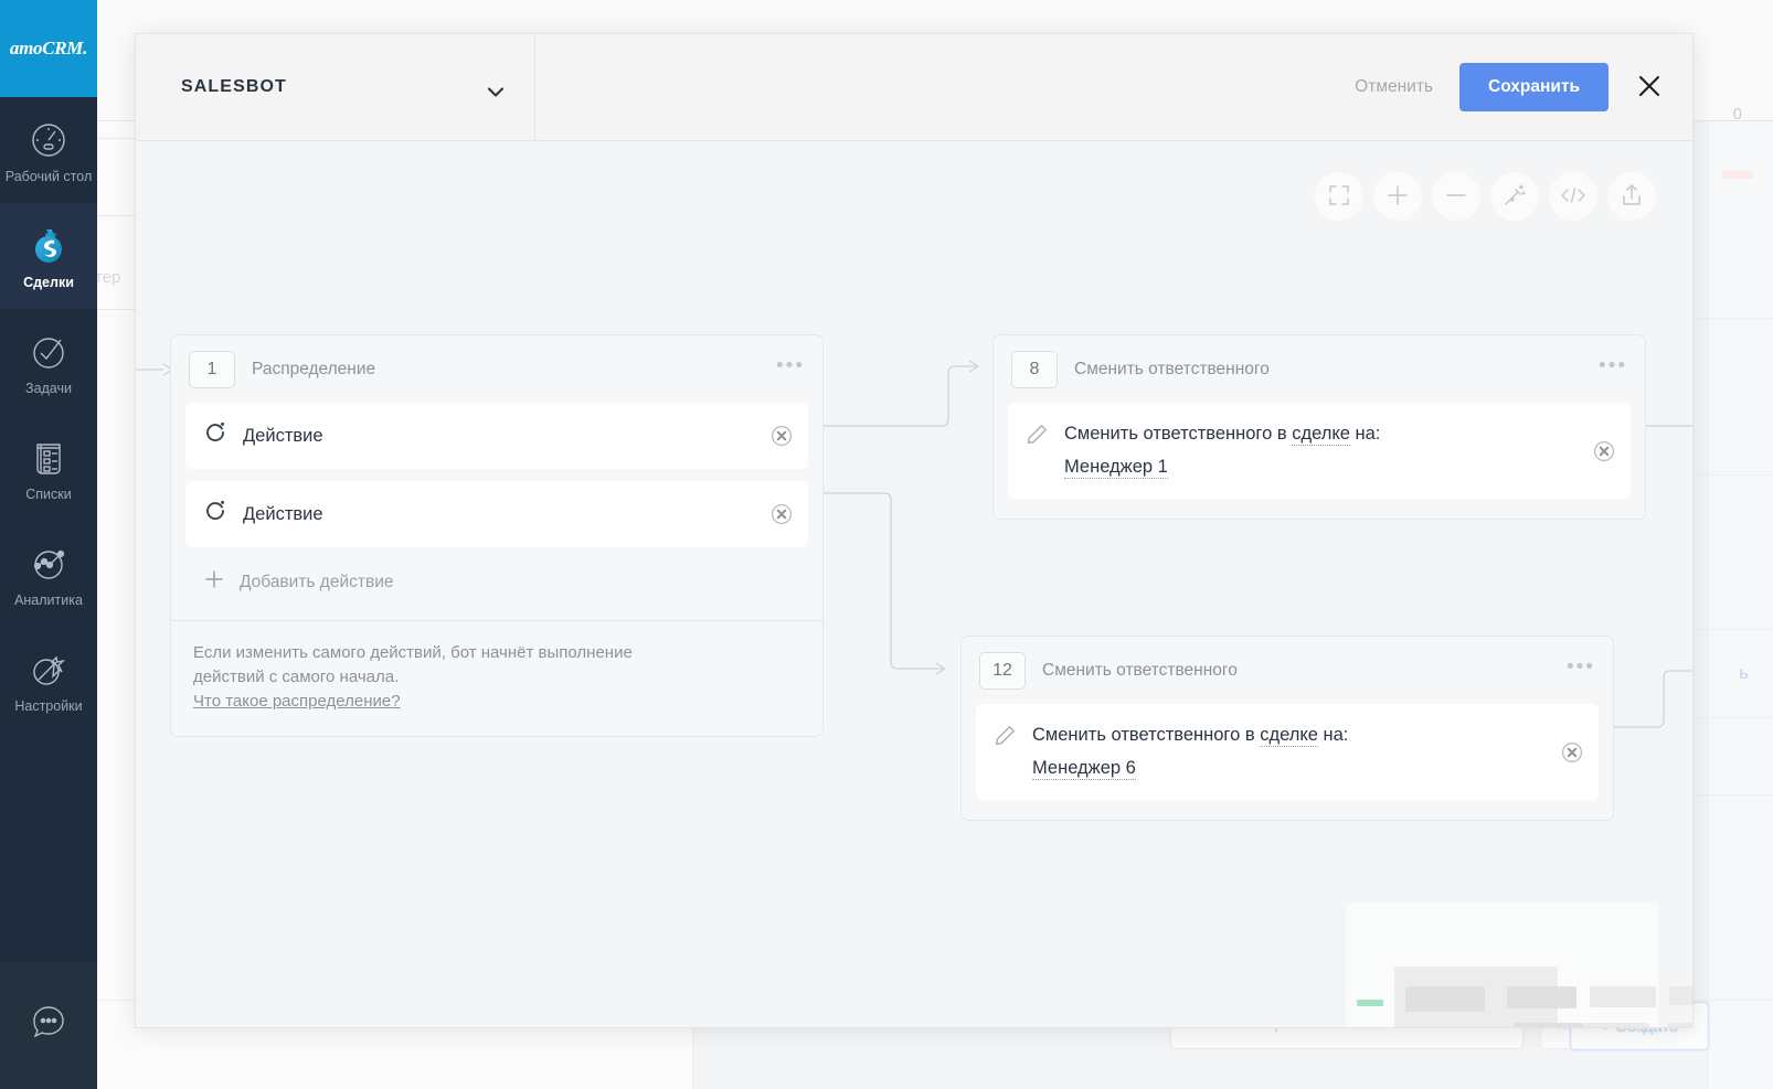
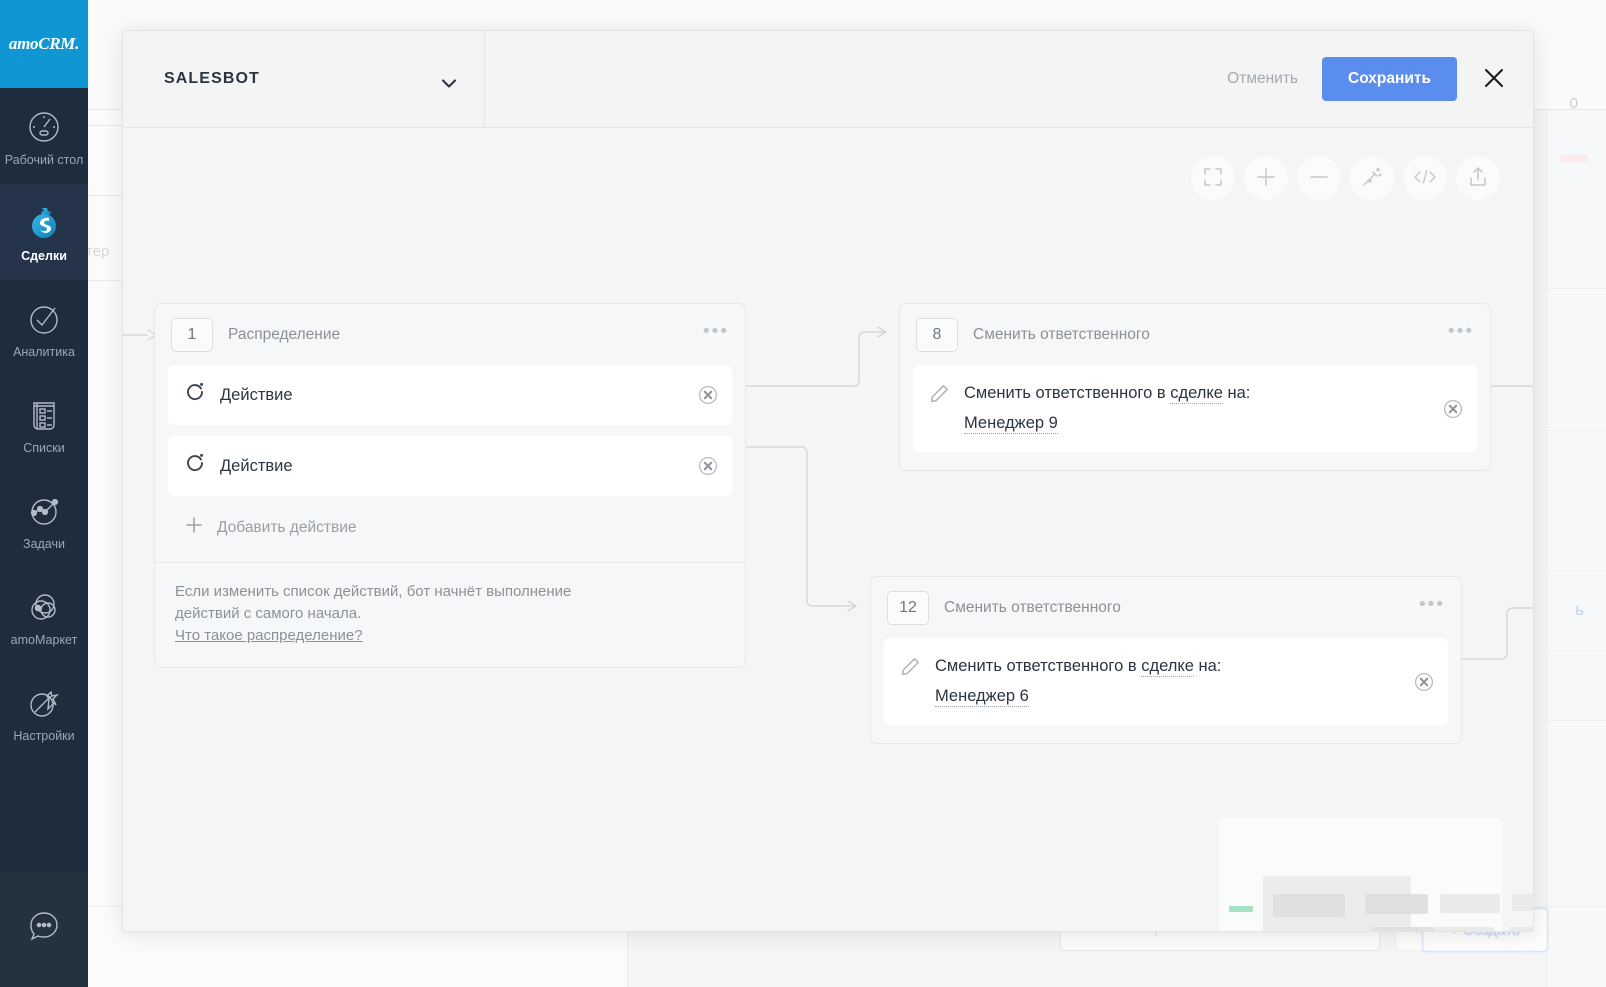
  тер
  0
  ь
  amoCRM.
  Рабочий стол
  Сделки
- Задачи
+ Аналитика
  Списки
- Аналитика
+ Задачи
+ amoМаркет
  Настройки
  SALESBOT
  Отменить
  Сохранить
  1
  Распределение
  •••
  Действие
  Действие
  Добавить действие
- Если изменить самого действий, бот начнёт выполнение
+ Если изменить список действий, бот начнёт выполнение
  действий с самого начала.
  Что такое распределение?
  8
  Сменить ответственного
  •••
  Сменить ответственного в сделке на:
- Менеджер 1
+ Менеджер 9
  12
  Сменить ответственного
  •••
  Сменить ответственного в сделке на:
  Менеджер 6
